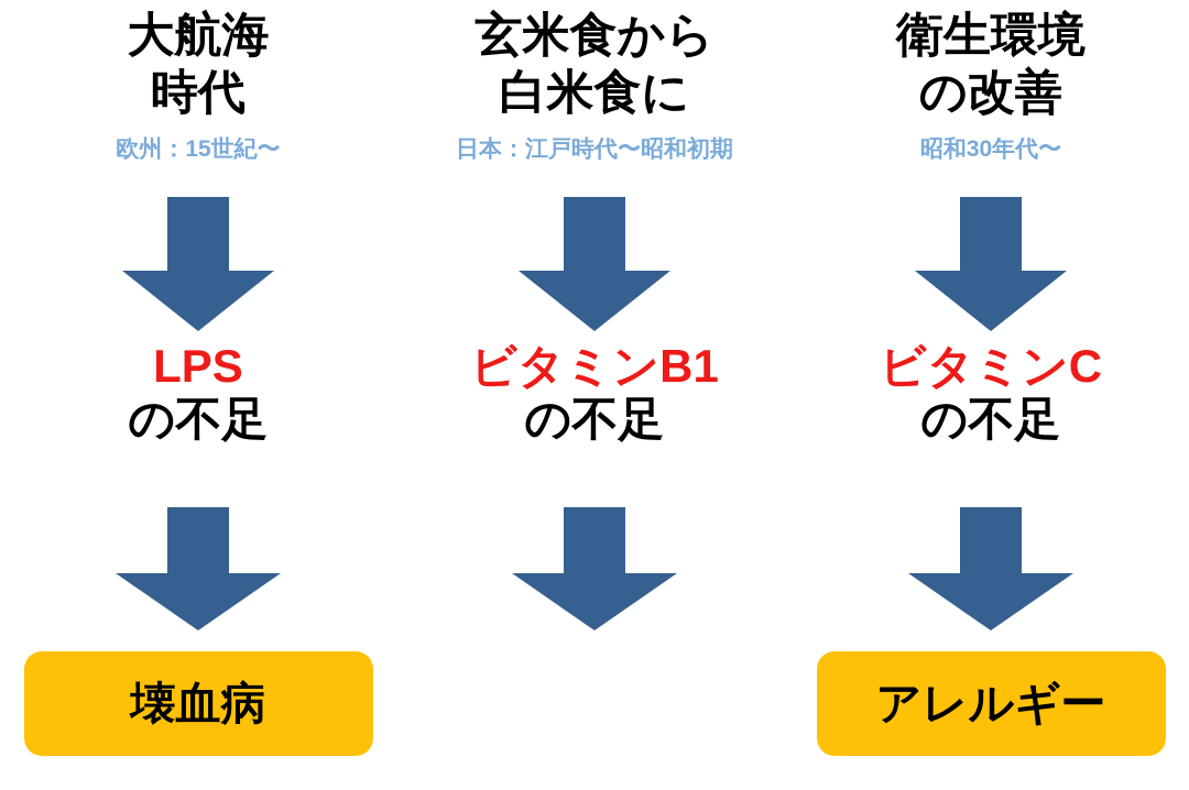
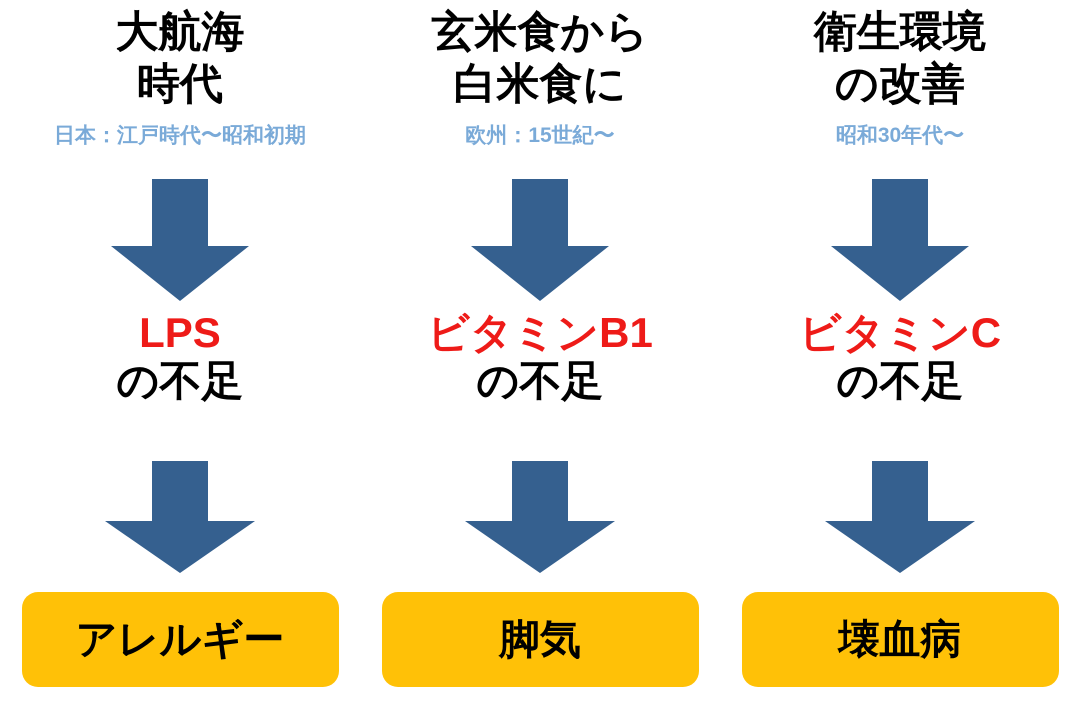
  大航海
  時代
- 欧州：15世紀〜
+ 日本：江戸時代〜昭和初期
  LPS
  の不足
- 壊血病
+ アレルギー
  玄米食から
  白米食に
- 日本：江戸時代〜昭和初期
+ 欧州：15世紀〜
  ビタミンB1
  の不足
+ 脚気
  衛生環境
  の改善
  昭和30年代〜
  ビタミンC
  の不足
- アレルギー
+ 壊血病
